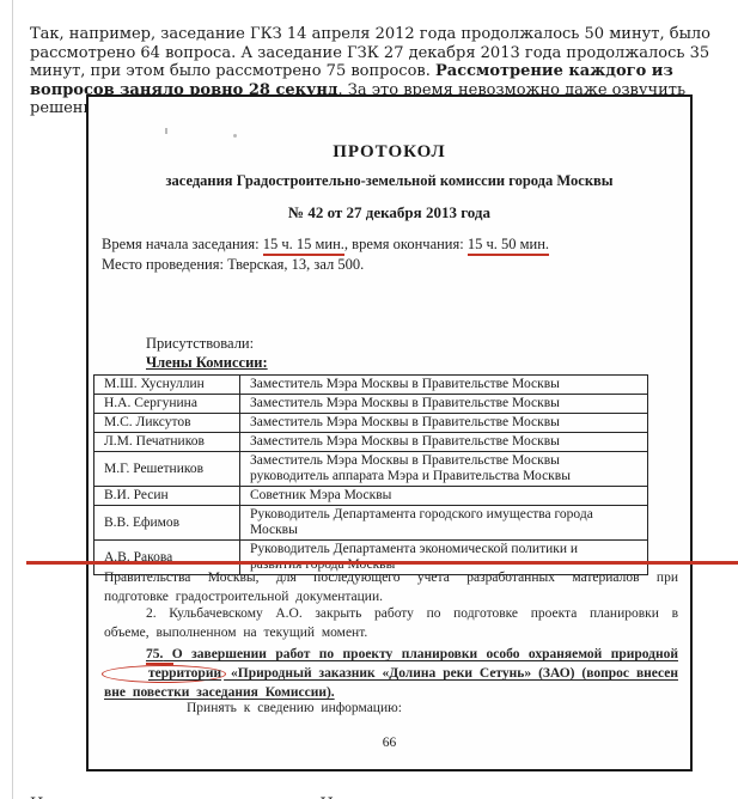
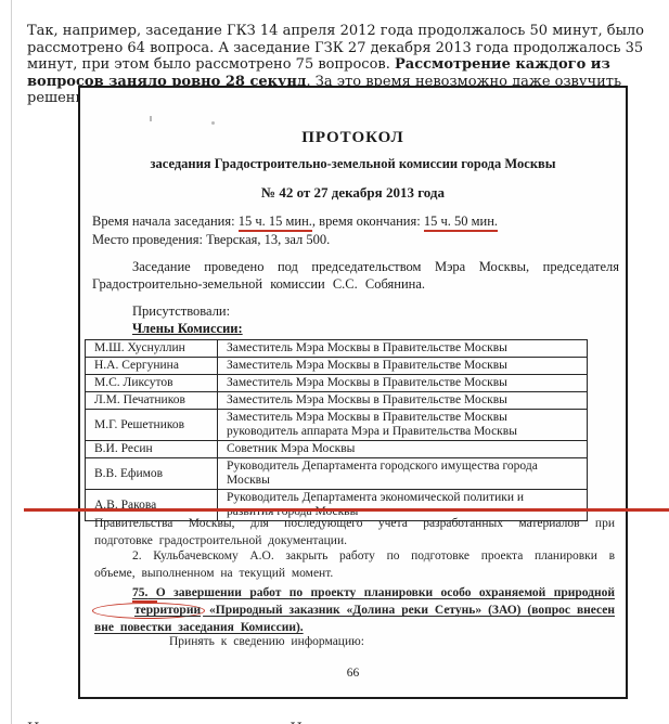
  Так, например, заседание ГКЗ 14 апреля 2012 года продолжалось 50 минут, было рассмотрено 64 вопроса. А заседание ГЗК 27 декабря 2013 года продолжалось 35 минут, при этом было рассмотрено 75 вопросов. Рассмотрение каждого из вопросов заняло ровно 28 секунд. За это время невозможно даже озвучить решен
  ПРОТОКОЛ
  заседания Градостроительно-земельной комиссии города Москвы
  № 42 от 27 декабря 2013 года
  Время начала заседания: 15 ч. 15 мин., время окончания: 15 ч. 50 мин.
  Место проведения: Тверская, 13, зал 500.
+ Заседание проведено под председательством Мэра Москвы, председателя Градостроительно-земельной комиссии С.С. Собянина.
  Присутствовали:
  Члены Комиссии:
  М.Ш. Хуснуллин	Заместитель Мэра Москвы в Правительстве Москвы
  Н.А. Сергунина	Заместитель Мэра Москвы в Правительстве Москвы
  М.С. Ликсутов	Заместитель Мэра Москвы в Правительстве Москвы
  Л.М. Печатников	Заместитель Мэра Москвы в Правительстве Москвы
  М.Г. Решетников	Заместитель Мэра Москвы в Правительстве Москвы руководитель аппарата Мэра и Правительства Москвы
  В.И. Ресин	Советник Мэра Москвы
  В.В. Ефимов	Руководитель Департамента городского имущества города Москвы
  А.В. Ракова	Руководитель Департамента экономической политики и развития города Москвы
  Правительства Москвы, для последующего учета разработанных материалов при подготовке градостроительной документации.
  2. Кульбачевскому А.О. закрыть работу по подготовке проекта планировки в объеме, выполненном на текущий момент.
  75. О завершении работ по проекту планировки особо охраняемой природной территории «Природный заказник «Долина реки Сетунь» (ЗАО) (вопрос внесен вне повестки заседания Комиссии).
  Принять к сведению информацию:
  66
